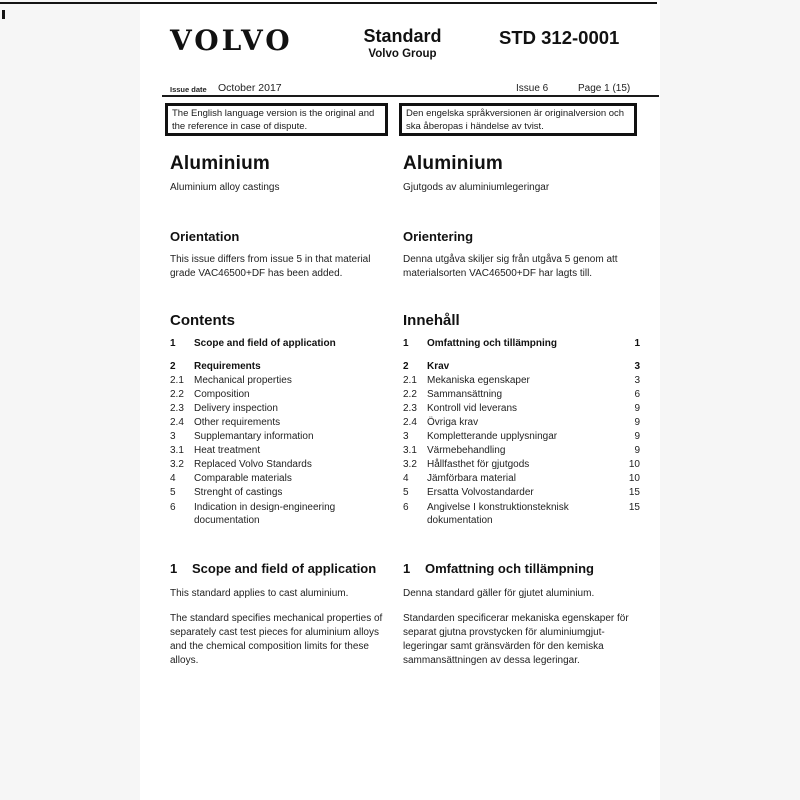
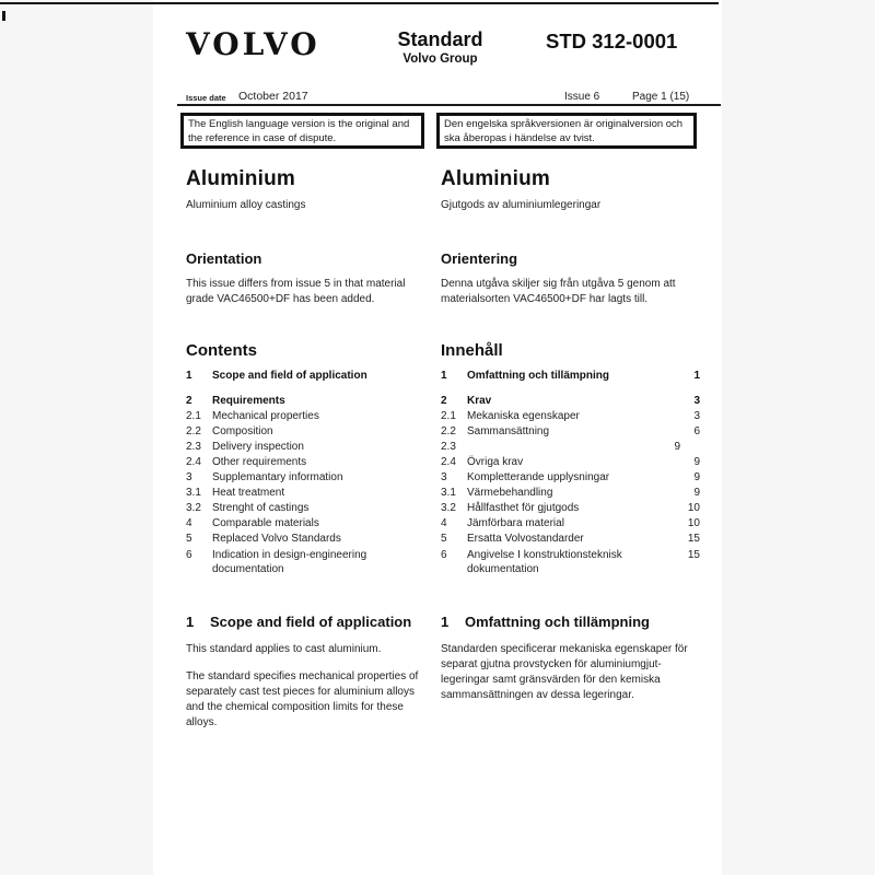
  VOLVO
  Standard
  Volvo Group
  STD 312-0001
  Issue date
  October 2017
  Issue 6
  Page 1 (15)
  The English language version is the original and the reference in case of dispute.
  Den engelska språkversionen är originalversion och ska åberopas i händelse av tvist.
  Aluminium
  Aluminium alloy castings
  Aluminium
  Gjutgods av aluminiumlegeringar
  Orientation
  This issue differs from issue 5 in that material grade VAC46500+DF has been added.
  Orientering
  Denna utgåva skiljer sig från utgåva 5 genom att materialsorten VAC46500+DF har lagts till.
  Contents
  1
  Scope and field of application
  2
  Requirements
  2.1
  Mechanical properties
  2.2
  Composition
  2.3
  Delivery inspection
  2.4
  Other requirements
  3
  Supplemantary information
  3.1
  Heat treatment
  3.2
- Replaced Volvo Standards
+ Strenght of castings
  4
  Comparable materials
  5
- Strenght of castings
+ Replaced Volvo Standards
  6
  Indication in design-engineering documentation
  Innehåll
  1
  Omfattning och tillämpning
  1
  2
  Krav
  3
  2.1
  Mekaniska egenskaper
  3
  2.2
  Sammansättning
  6
  2.3
- Kontroll vid leverans
  9
  2.4
  Övriga krav
  9
  3
  Kompletterande upplysningar
  9
  3.1
  Värmebehandling
  9
  3.2
  Hållfasthet för gjutgods
  10
  4
  Jämförbara material
  10
  5
  Ersatta Volvostandarder
  15
  6
  Angivelse I konstruktionsteknisk dokumentation
  15
  1
  Scope and field of application
  This standard applies to cast aluminium.
  The standard specifies mechanical properties of separately cast test pieces for aluminium alloys and the chemical composition limits for these alloys.
  1
  Omfattning och tillämpning
- Denna standard gäller för gjutet aluminium.
  Standarden specificerar mekaniska egenskaper för separat gjutna provstycken för aluminiumgjut-legeringar samt gränsvärden för den kemiska sammansättningen av dessa legeringar.
